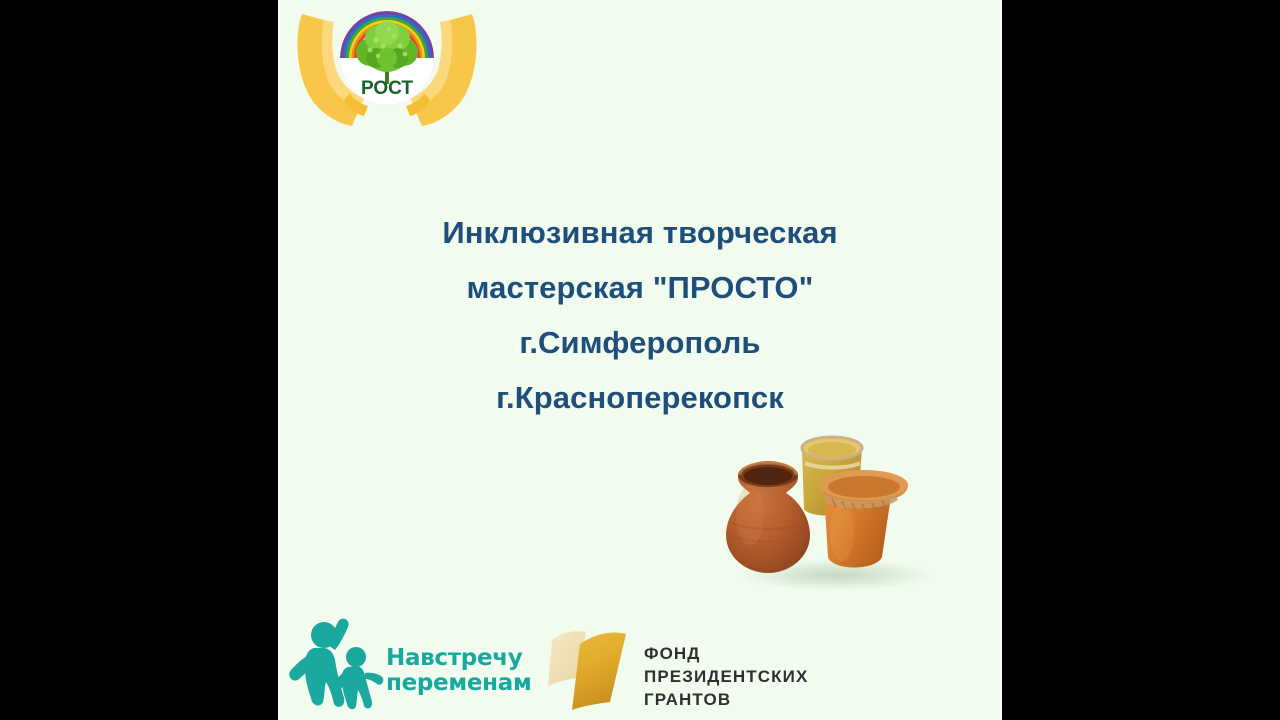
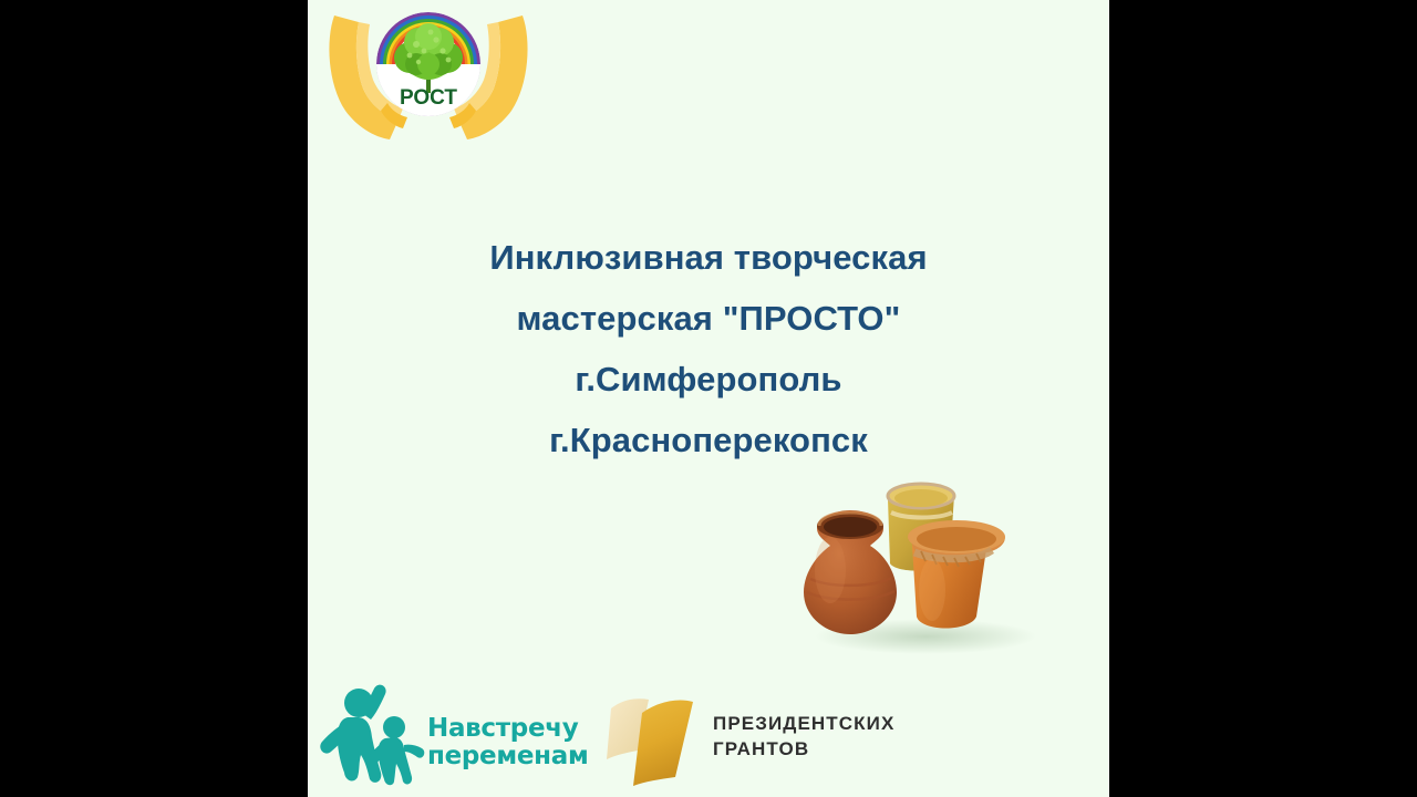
  РОСТ
  Инклюзивная творческая
  мастерская "ПРОСТО"
  г.Симферополь
  г.Красноперекопск
  Навстречу
  переменам
- ФОНД
  ПРЕЗИДЕНТСКИХ
  ГРАНТОВ
